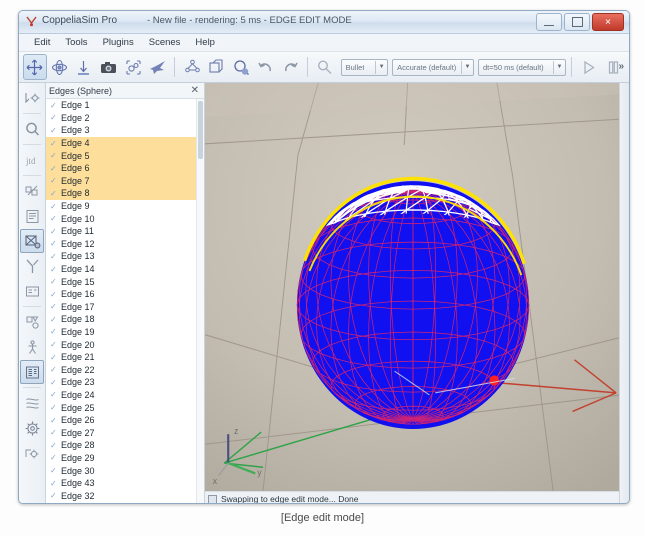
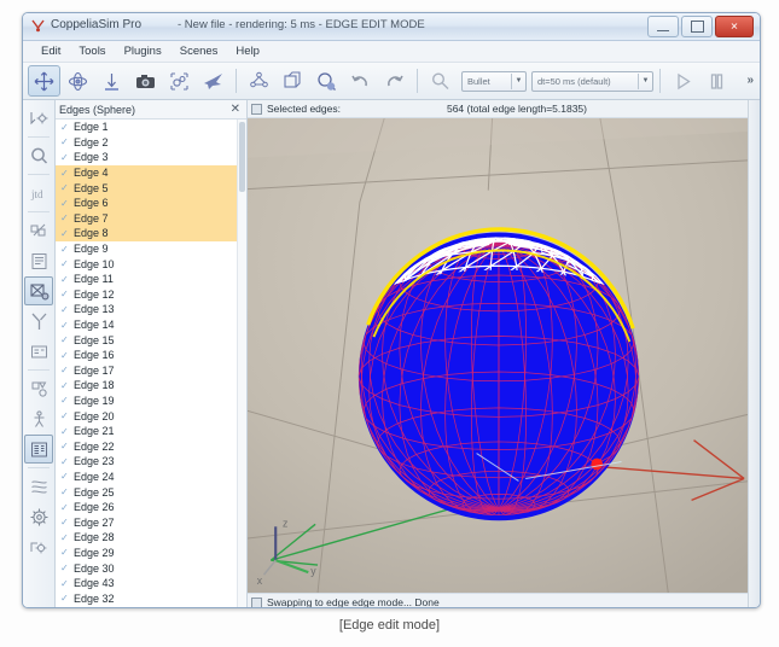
  CoppeliaSim Pro
  - New file - rendering: 5 ms - EDGE EDIT MODE
  ✕
  Edit
  Tools
  Plugins
  Scenes
  Help
  Bullet
- Accurate (default)
  dt=50 ms (default)
  »
  jtd
  Edges (Sphere)
  ✕
  ✓
  Edge 1
  ✓
  Edge 2
  ✓
  Edge 3
  ✓
  Edge 4
  ✓
  Edge 5
  ✓
  Edge 6
  ✓
  Edge 7
  ✓
  Edge 8
  ✓
  Edge 9
  ✓
  Edge 10
  ✓
  Edge 11
  ✓
  Edge 12
  ✓
  Edge 13
  ✓
  Edge 14
  ✓
  Edge 15
  ✓
  Edge 16
  ✓
  Edge 17
  ✓
  Edge 18
  ✓
  Edge 19
  ✓
  Edge 20
  ✓
  Edge 21
  ✓
  Edge 22
  ✓
  Edge 23
  ✓
  Edge 24
  ✓
  Edge 25
  ✓
  Edge 26
  ✓
  Edge 27
  ✓
  Edge 28
  ✓
  Edge 29
  ✓
  Edge 30
  ✓
  Edge 43
  ✓
  Edge 32
+ Selected edges:
+ 564 (total edge length=5.1835)
  z
  y
  x
- Swapping to edge edit mode... Done
+ Swapping to edge edge mode... Done
  [Edge edit mode]
